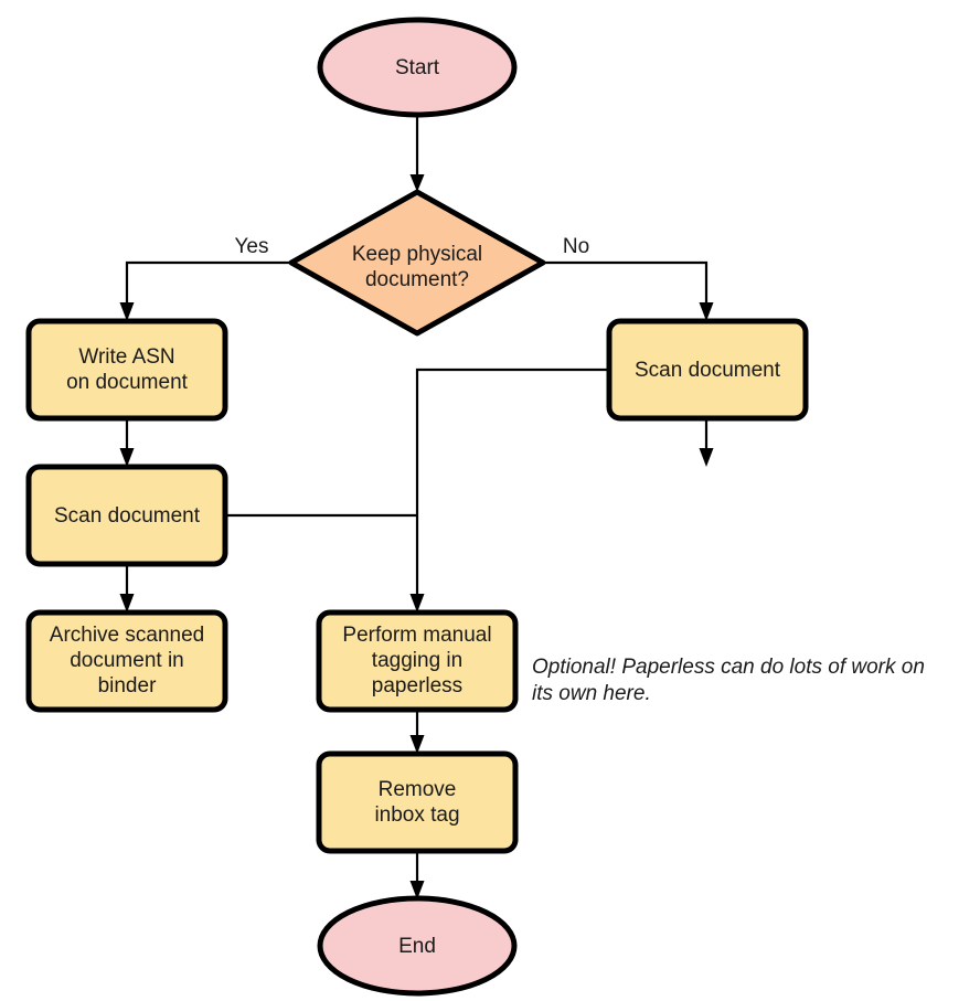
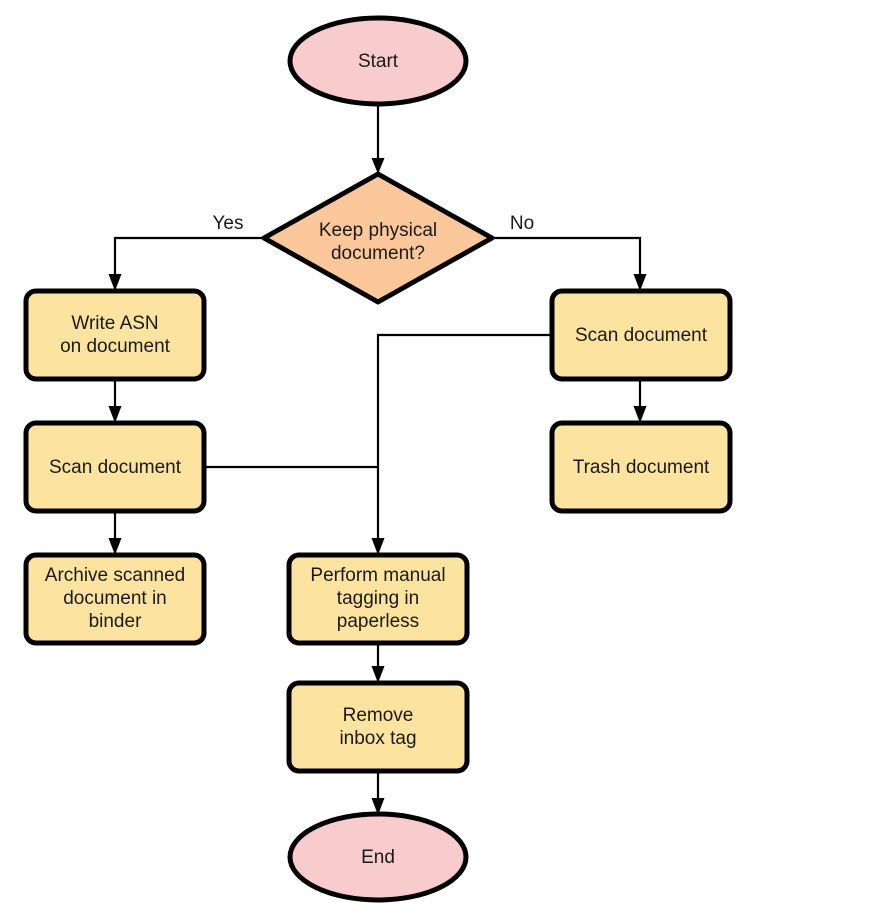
  Yes
  No
  Start
  Keep physical
  document?
  Write ASN
  on document
  Scan document
  Archive scanned
  document in
  binder
  Scan document
+ Trash document
  Perform manual
  tagging in
  paperless
  Remove
  inbox tag
  End
- Optional! Paperless can do lots of work on
- its own here.
